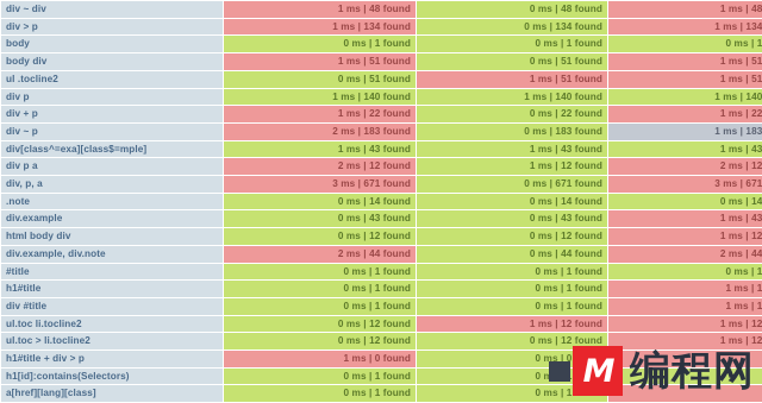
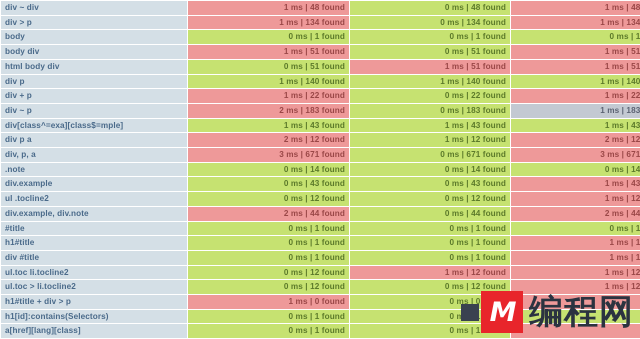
  div ~ div	1 ms | 48 found	0 ms | 48 found	1 ms | 48
  div > p	1 ms | 134 found	0 ms | 134 found	1 ms | 134
  body	0 ms | 1 found	0 ms | 1 found	0 ms | 1
  body div	1 ms | 51 found	0 ms | 51 found	1 ms | 51
- ul .tocline2	0 ms | 51 found	1 ms | 51 found	1 ms | 51
+ html body div	0 ms | 51 found	1 ms | 51 found	1 ms | 51
  div p	1 ms | 140 found	1 ms | 140 found	1 ms | 140
  div + p	1 ms | 22 found	0 ms | 22 found	1 ms | 22
  div ~ p	2 ms | 183 found	0 ms | 183 found	1 ms | 183
  div[class^=exa][class$=mple]	1 ms | 43 found	1 ms | 43 found	1 ms | 43
  div p a	2 ms | 12 found	1 ms | 12 found	2 ms | 12
  div, p, a	3 ms | 671 found	0 ms | 671 found	3 ms | 671
  .note	0 ms | 14 found	0 ms | 14 found	0 ms | 14
  div.example	0 ms | 43 found	0 ms | 43 found	1 ms | 43
- html body div	0 ms | 12 found	0 ms | 12 found	1 ms | 12
+ ul .tocline2	0 ms | 12 found	0 ms | 12 found	1 ms | 12
  div.example, div.note	2 ms | 44 found	0 ms | 44 found	2 ms | 44
  #title	0 ms | 1 found	0 ms | 1 found	0 ms | 1
  h1#title	0 ms | 1 found	0 ms | 1 found	1 ms | 1
  div #title	0 ms | 1 found	0 ms | 1 found	1 ms | 1
  ul.toc li.tocline2	0 ms | 12 found	1 ms | 12 found	1 ms | 12
  ul.toc > li.tocline2	0 ms | 12 found	0 ms | 12 found	1 ms | 12
  h1#title + div > p	1 ms | 0 found	0 ms | 0
  h1[id]:contains(Selectors)	0 ms | 1 found	0
  a[href][lang][class]	0 ms | 1 found	0 ms | 1
  M
  编程网
